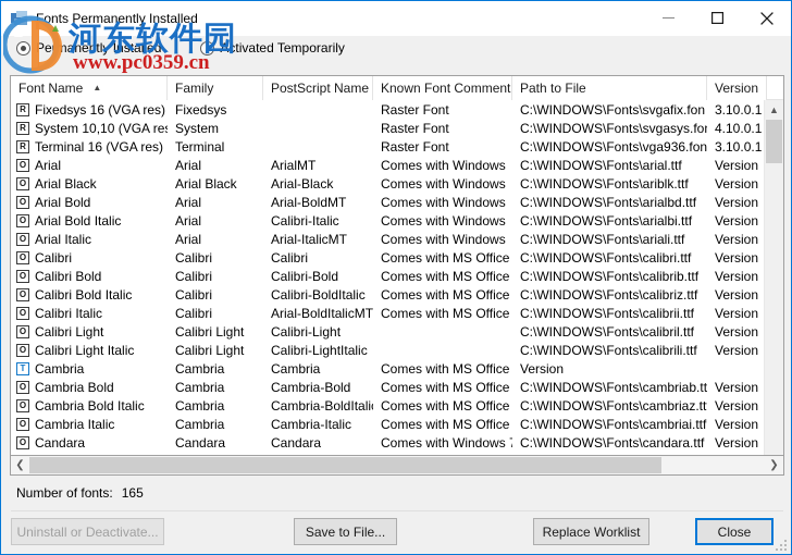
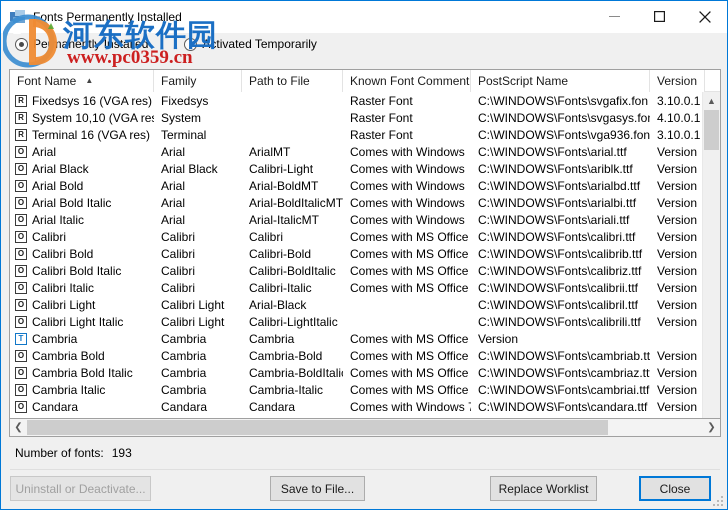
  onts Permanently Installed
  Peanently Installed
  Activated Temporarily
  Font Name
  ▲
  Family
- PostScript Name
+ Path to File
  Known Font Comment
- Path to File
+ PostScript Name
  Version
  R
  Fixedsys 16 (VGA res)
  Fixedsys
  Raster Font
  C:\WINDOWS\Fonts\svgafix.fon
  3.10.0.1
  R
  System 10,10 (VGA re
  System
  Raster Font
  C:\WINDOWS\Fonts\svgasys.fo
  4.10.0.1
  R
  Terminal 16 (VGA res)
  Terminal
  Raster Font
  C:\WINDOWS\Fonts\vga936.fon
  3.10.0.1
  O
  Arial
  Arial
  ArialMT
  Comes with Windows
  C:\WINDOWS\Fonts\arial.ttf
  Version
  O
  Arial Black
  Arial Black
- Arial-Black
+ Calibri-Light
  Comes with Windows
  C:\WINDOWS\Fonts\ariblk.ttf
  Version
  O
  Arial Bold
  Arial
  Arial-BoldMT
  Comes with Windows
  C:\WINDOWS\Fonts\arialbd.ttf
  Version
  O
  Arial Bold Italic
  Arial
- Calibri-Italic
+ Arial-BoldItalicMT
  Comes with Windows
  C:\WINDOWS\Fonts\arialbi.ttf
  Version
  O
  Arial Italic
  Arial
  Arial-ItalicMT
  Comes with Windows
  C:\WINDOWS\Fonts\ariali.ttf
  Version
  O
  Calibri
  Calibri
  Calibri
  Comes with MS Office
  C:\WINDOWS\Fonts\calibri.ttf
  Version
  O
  Calibri Bold
  Calibri
  Calibri-Bold
  Comes with MS Office
  C:\WINDOWS\Fonts\calibrib.ttf
  Version
  O
  Calibri Bold Italic
  Calibri
  Calibri-BoldItalic
  Comes with MS Office
  C:\WINDOWS\Fonts\calibriz.ttf
  Version
  O
  Calibri Italic
  Calibri
- Arial-BoldItalicMT
+ Calibri-Italic
  Comes with MS Office
  C:\WINDOWS\Fonts\calibrii.ttf
  Version
  O
  Calibri Light
  Calibri Light
- Calibri-Light
+ Arial-Black
  C:\WINDOWS\Fonts\calibril.ttf
  Version
  O
  Calibri Light Italic
  Calibri Light
  Calibri-LightItalic
  C:\WINDOWS\Fonts\calibrili.ttf
  Version
  T
  Cambria
  Cambria
  Cambria
  Comes with MS Office
  Version
  O
  Cambria Bold
  Cambria
  Cambria-Bold
  Comes with MS Office
  C:\WINDOWS\Fonts\cambriab.tt
  Version
  O
  Cambria Bold Italic
  Cambria
  Cambria-BoldItali
  Comes with MS Office
  C:\WINDOWS\Fonts\cambriaz.tt
  Version
  O
  Cambria Italic
  Cambria
  Cambria-Italic
  Comes with MS Office
  C:\WINDOWS\Fonts\cambriai.ttf
  Version
  O
  Candara
  Candara
  Candara
  Comes with Windows
  C:\WINDOWS\Fonts\candara.ttf
  Version
  ▲
  ❮
  ❯
  Number of fonts:
- 165
+ 193
  Uninstall or Deactivate...
  Save to File...
  Replace Worklist
  Close
  河东软件园
  www.pc0359.cn
